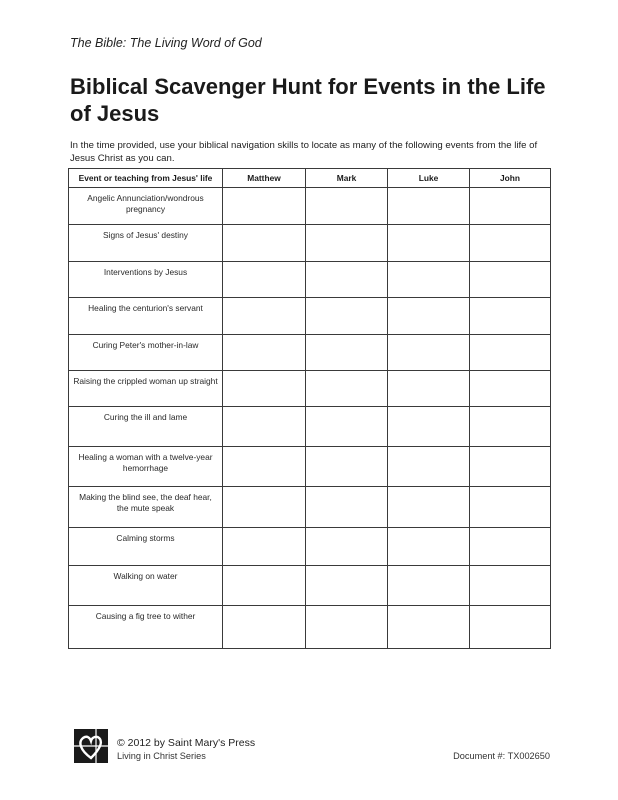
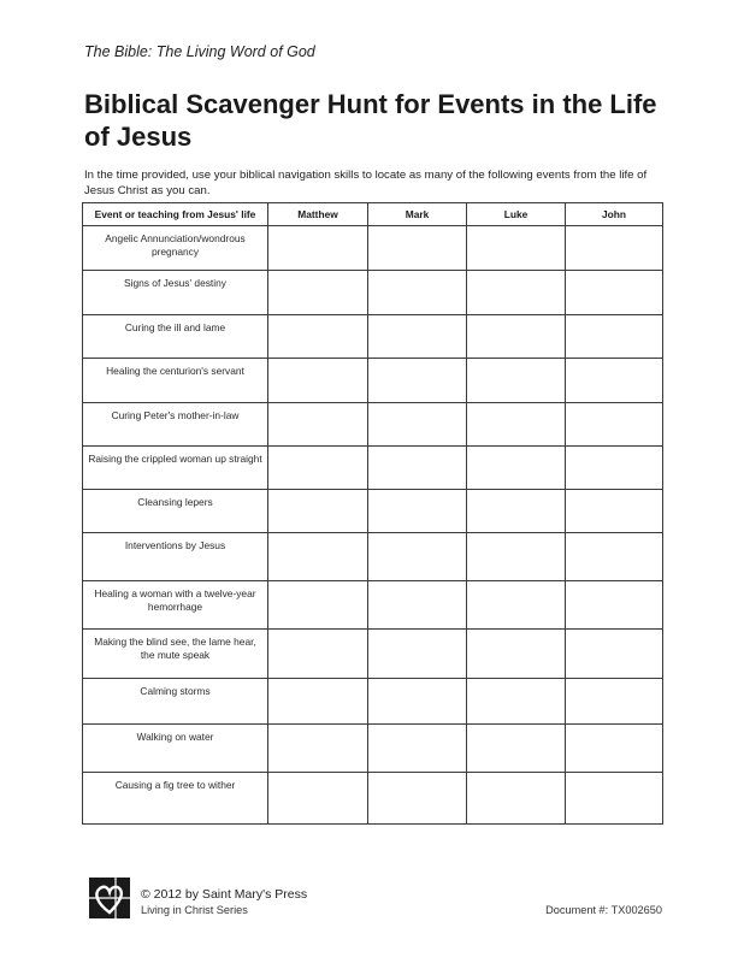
  The Bible: The Living Word of God
  Biblical Scavenger Hunt for Events in the Life of Jesus
  In the time provided, use your biblical navigation skills to locate as many of the following events from the life of Jesus Christ as you can.
  Event or teaching from Jesus' life	Matthew	Mark	Luke	John
  Angelic Annunciation/wondrous pregnancy
  Signs of Jesus' destiny
- Interventions by Jesus
+ Curing the ill and lame
  Healing the centurion's servant
  Curing Peter's mother-in-law
  Raising the crippled woman up straight
+ Cleansing lepers
- Curing the ill and lame
+ Interventions by Jesus
  Healing a woman with a twelve-year hemorrhage
- Making the blind see, the deaf hear, the mute speak
+ Making the blind see, the lame hear, the mute speak
  Calming storms
  Walking on water
  Causing a fig tree to wither
  © 2012 by Saint Mary's Press
  Living in Christ Series
  Document #: TX002650
